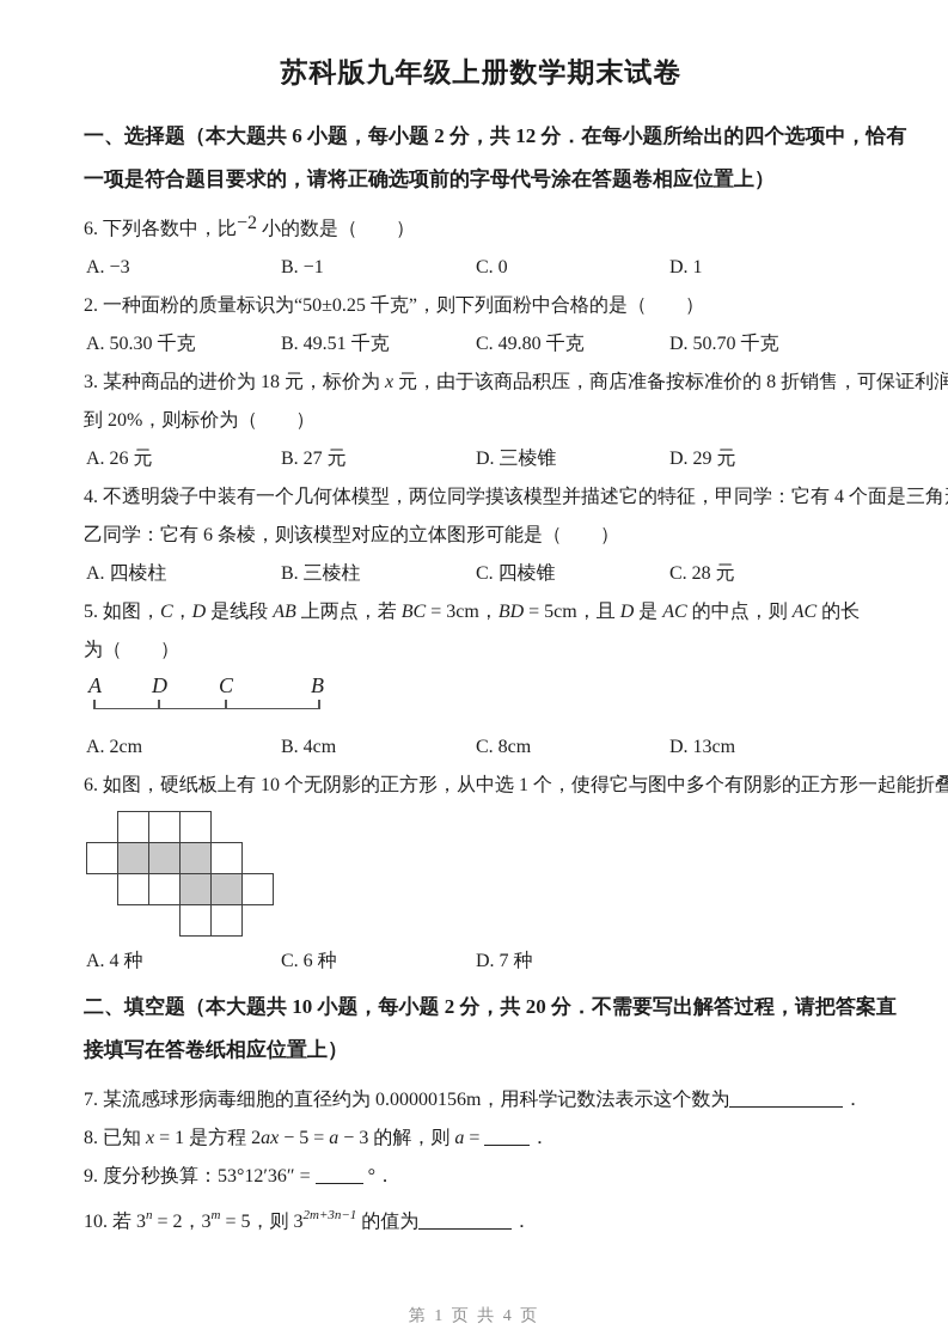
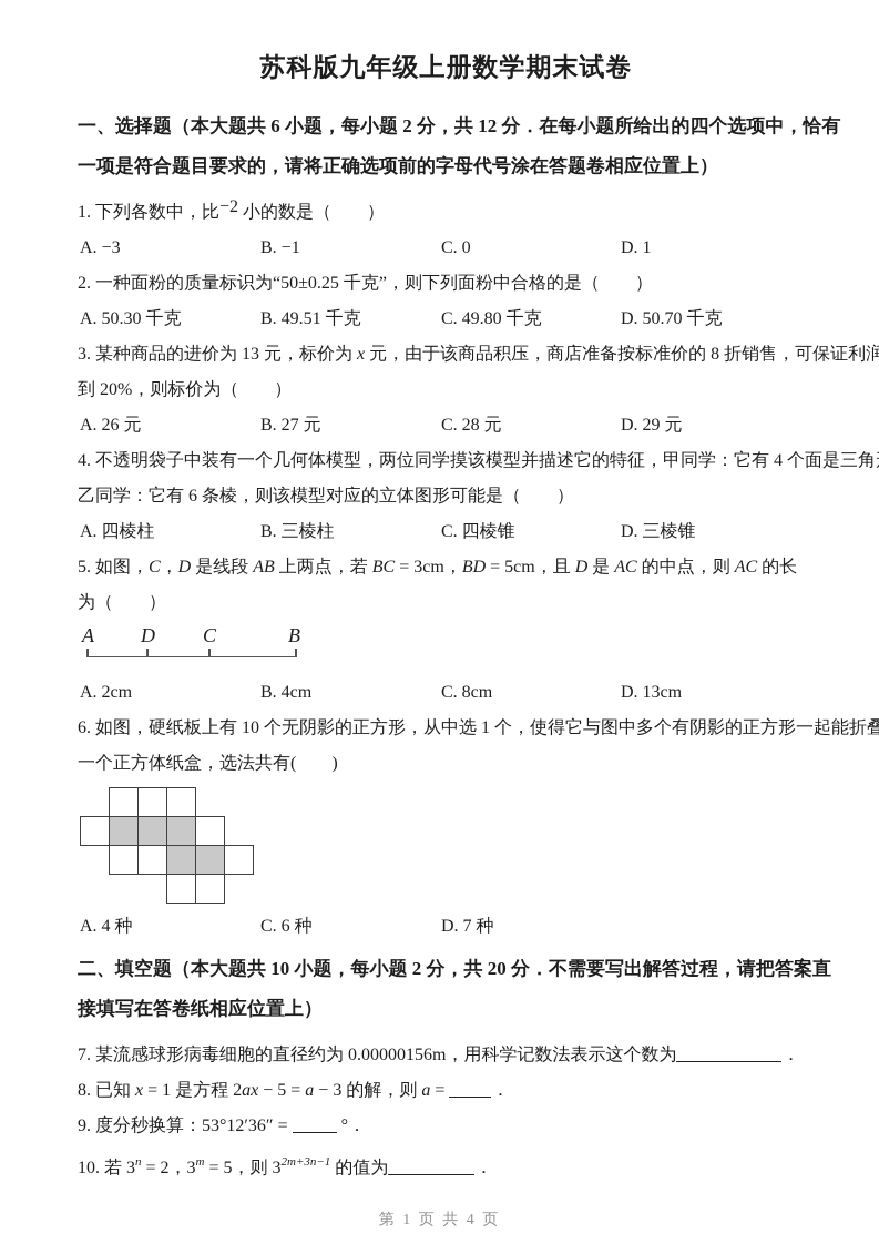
  苏科版九年级上册数学期末试卷
  一、选择题（本大题共 6 小题，每小题 2 分，共 12 分．在每小题所给出的四个选项中，恰有
  一项是符合题目要求的，请将正确选项前的字母代号涂在答题卷相应位置上）
- 6. 下列各数中，比−2 小的数是（ ）
+ 1. 下列各数中，比−2 小的数是（ ）
  A. −3
  B. −1
  C. 0
  D. 1
  2. 一种面粉的质量标识为“50±0.25 千克”，则下列面粉中合格的是（ ）
  A. 50.30 千克
  B. 49.51 千克
  C. 49.80 千克
  D. 50.70 千克
- 3. 某种商品的进价为 18 元，标价为 x 元，由于该商品积压，商店准备按标准价的 8 折销售，可保证利润
+ 3. 某种商品的进价为 13 元，标价为 x 元，由于该商品积压，商店准备按标准价的 8 折销售，可保证利润
  到 20%，则标价为（ ）
  A. 26 元
  B. 27 元
- D. 三棱锥
+ C. 28 元
  D. 29 元
  4. 不透明袋子中装有一个几何体模型，两位同学摸该模型并描述它的特征，甲同学：它有 4 个面是三角
  乙同学：它有 6 条棱，则该模型对应的立体图形可能是（ ）
  A. 四棱柱
  B. 三棱柱
  C. 四棱锥
- C. 28 元
+ D. 三棱锥
  5. 如图，C，D 是线段 AB 上两点，若 BC = 3cm，BD = 5cm，且 D 是 AC 的中点，则 AC 的长
  为（ ）
  A
  D
  C
  B
  A. 2cm
  B. 4cm
  C. 8cm
  D. 13cm
  6. 如图，硬纸板上有 10 个无阴影的正方形，从中选 1 个，使得它与图中多个有阴影的正方形一起能折叠
+ 一个正方体纸盒，选法共有( )
  A. 4 种
  C. 6 种
  D. 7 种
  二、填空题（本大题共 10 小题，每小题 2 分，共 20 分．不需要写出解答过程，请把答案直
  接填写在答卷纸相应位置上）
  7. 某流感球形病毒细胞的直径约为 0.00000156m，用科学记数法表示这个数为 ．
  8. 已知 x = 1 是方程 2ax − 5 = a − 3 的解，则 a = ．
  9. 度分秒换算：53°12′36″ = °．
  10. 若 3n = 2，3m = 5，则 32m+3n−1 的值为 ．
  第 1 页 共 4 页
